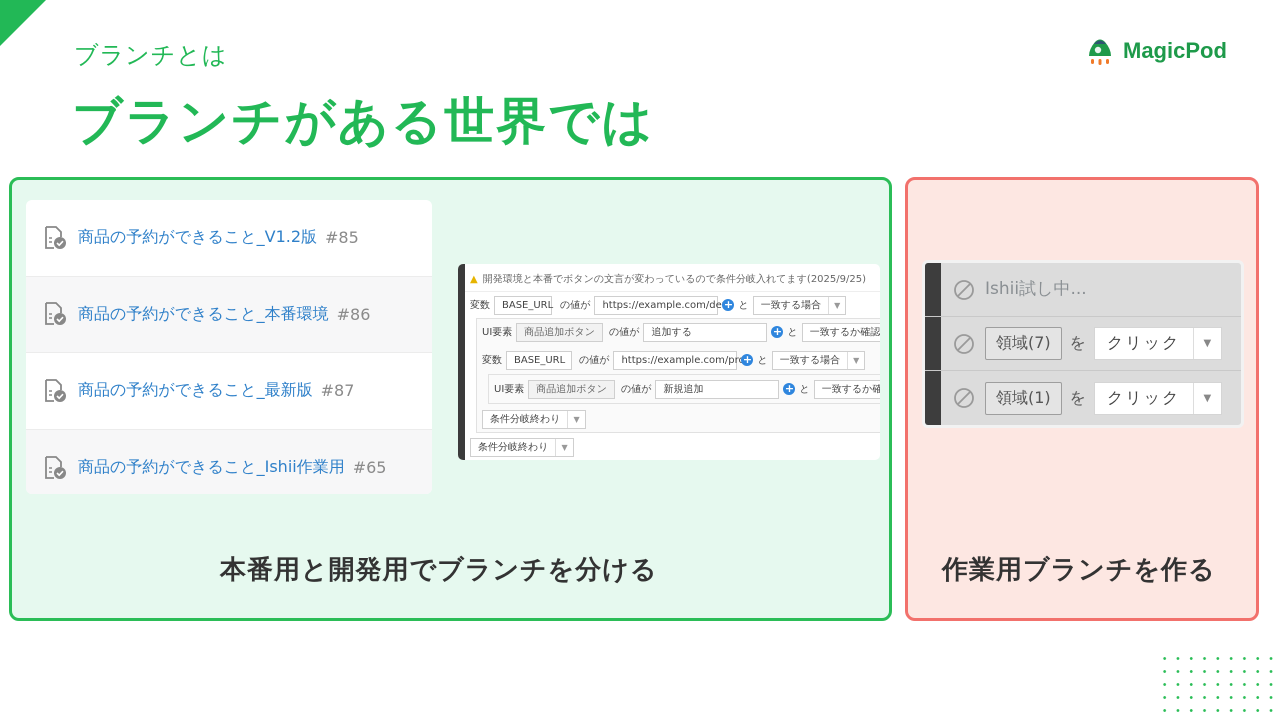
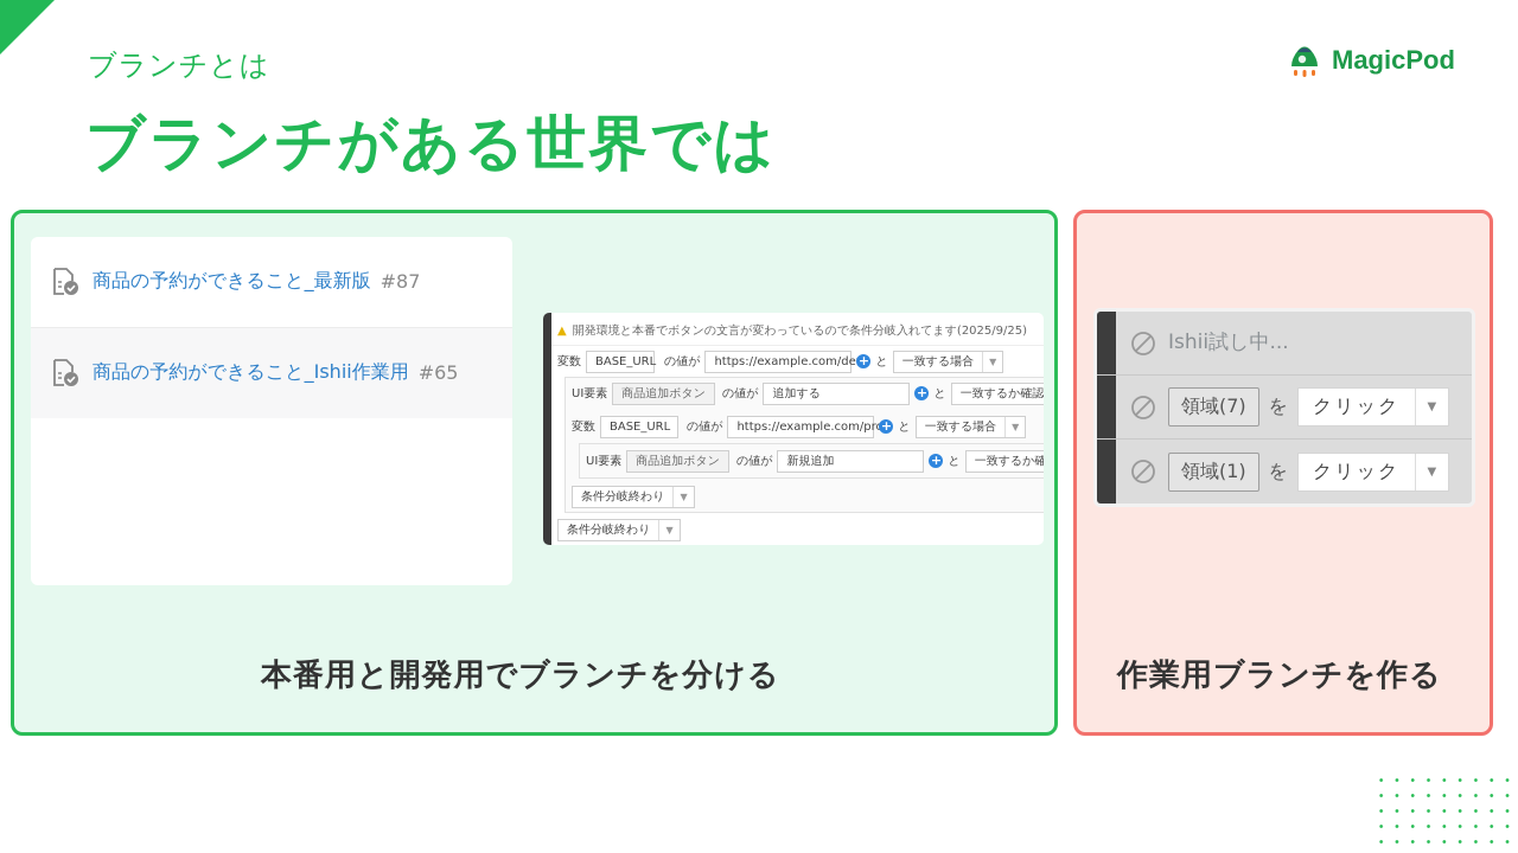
  ブランチとは
  ブランチがある世界では
  MagicPod
- 商品の予約ができること_V1.2版
- #85
- 商品の予約ができること_本番環境
- #86
  商品の予約ができること_最新版
  #87
  商品の予約ができること_Ishii作業用
  #65
  ▲
  開発環境と本番でボタンの文言が変わっているので条件分岐入れてます(2025/9/25)
  変数
  BASE_URL
  の値が
  https://example.com/de
  +
  と
  一致する場合
  ▼
  UI要素
  商品追加ボタン
  の値が
  追加する
  +
  と
  一致するか確認
  変数
  BASE_URL
  の値が
  https://example.com/pr
  +
  と
  一致する場合
  ▼
  UI要素
  商品追加ボタン
  の値が
  新規追加
  +
  と
  一致するか確
  条件分岐終わり
  ▼
  条件分岐終わり
  ▼
  本番用と開発用でブランチを分ける
  Ishii試し中...
  領域(7)
  を
  クリック
  ▼
  領域(1)
  を
  クリック
  ▼
  作業用ブランチを作る
